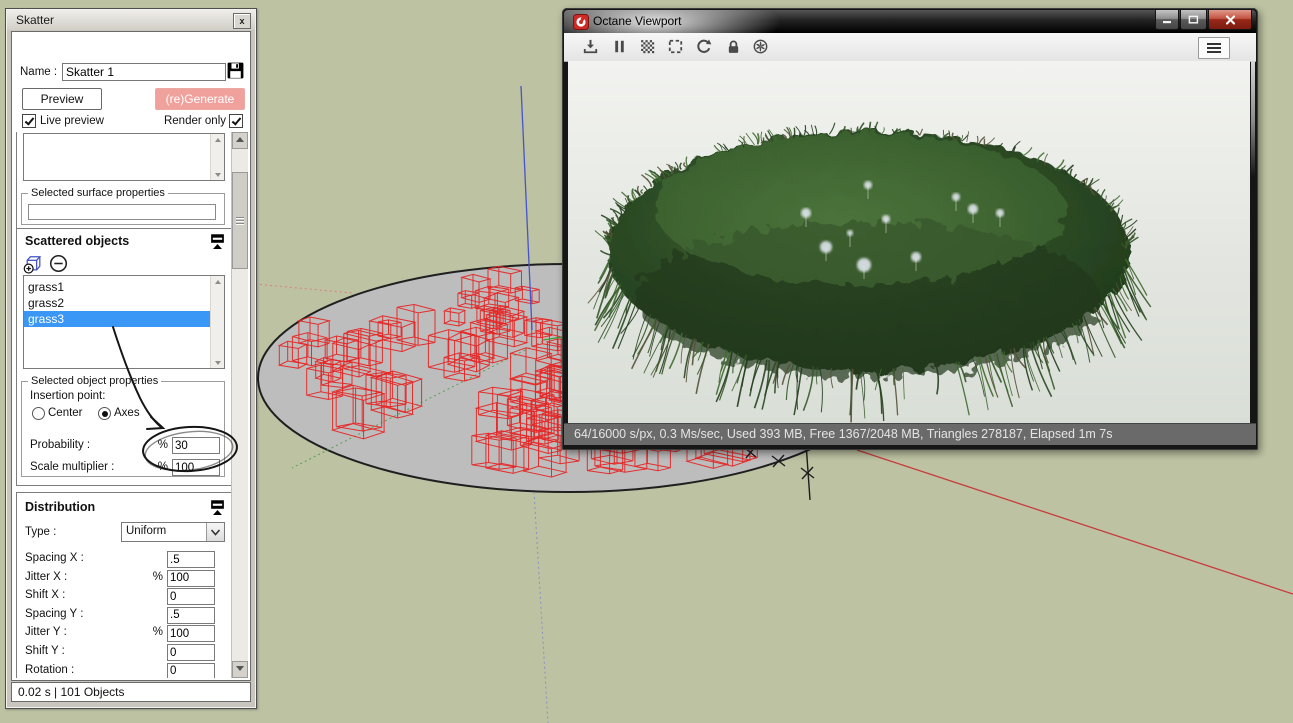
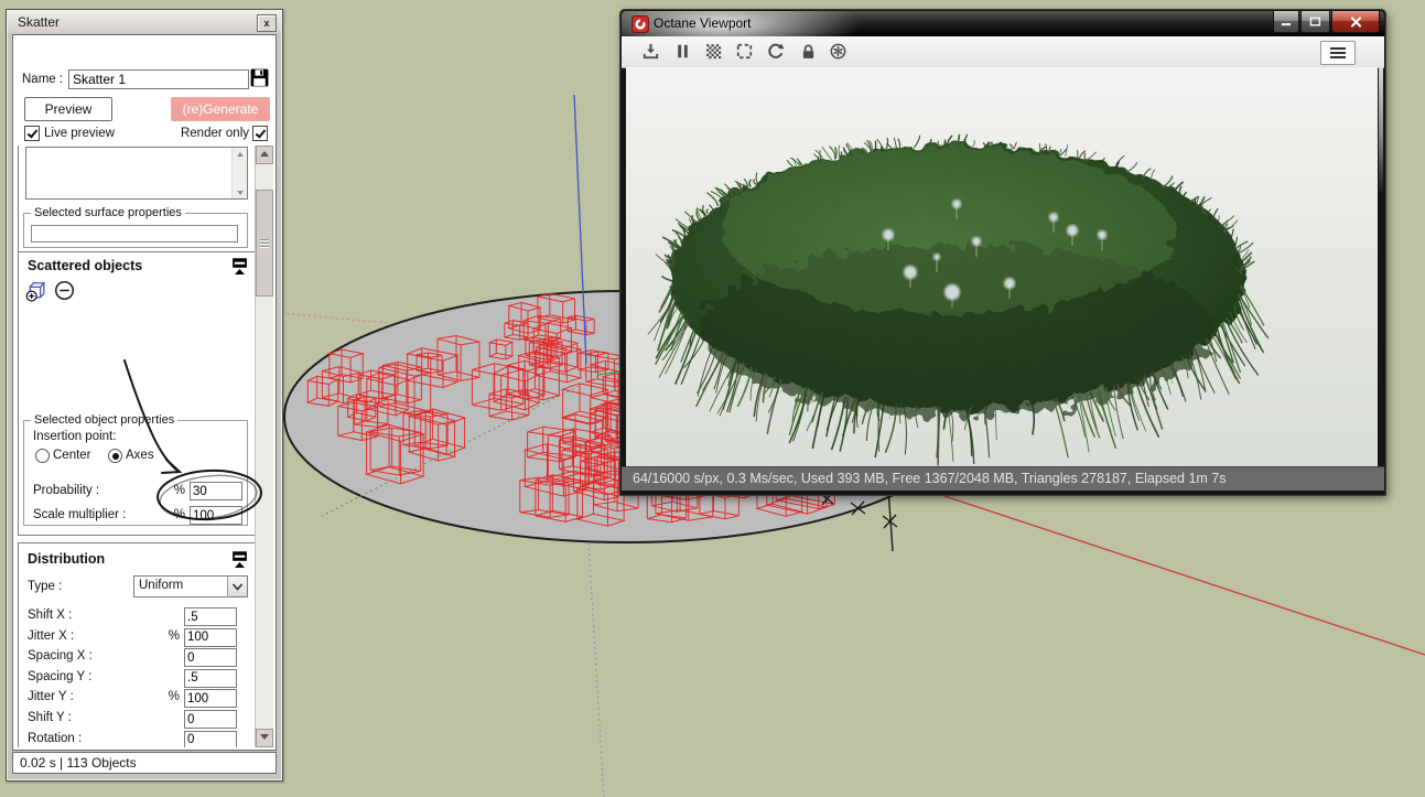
  Skatter
  x
  Name :
  Skatter 1
  Preview
  (re)Generate
  Live preview
  Render only
  Selected surface properties
  Scattered objects
- grass1
- grass2
- grass3
  Selected object properties
  Insertion point:
  Center
  Axes
  Probability :
  %
  30
  Scale multiplier :
  %
  100
  Distribution
  Type :
  Uniform
- Spacing X :
+ Shift X :
  .5
  Jitter X :
  %
  100
- Shift X :
+ Spacing X :
  0
  Spacing Y :
  .5
  Jitter Y :
  %
  100
  Shift Y :
  0
  Rotation :
  0
- 0.02 s | 101 Objects
+ 0.02 s | 113 Objects
  Octane Viewport
  64/16000 s/px, 0.3 Ms/sec, Used 393 MB, Free 1367/2048 MB, Triangles 278187, Elapsed 1m 7s
